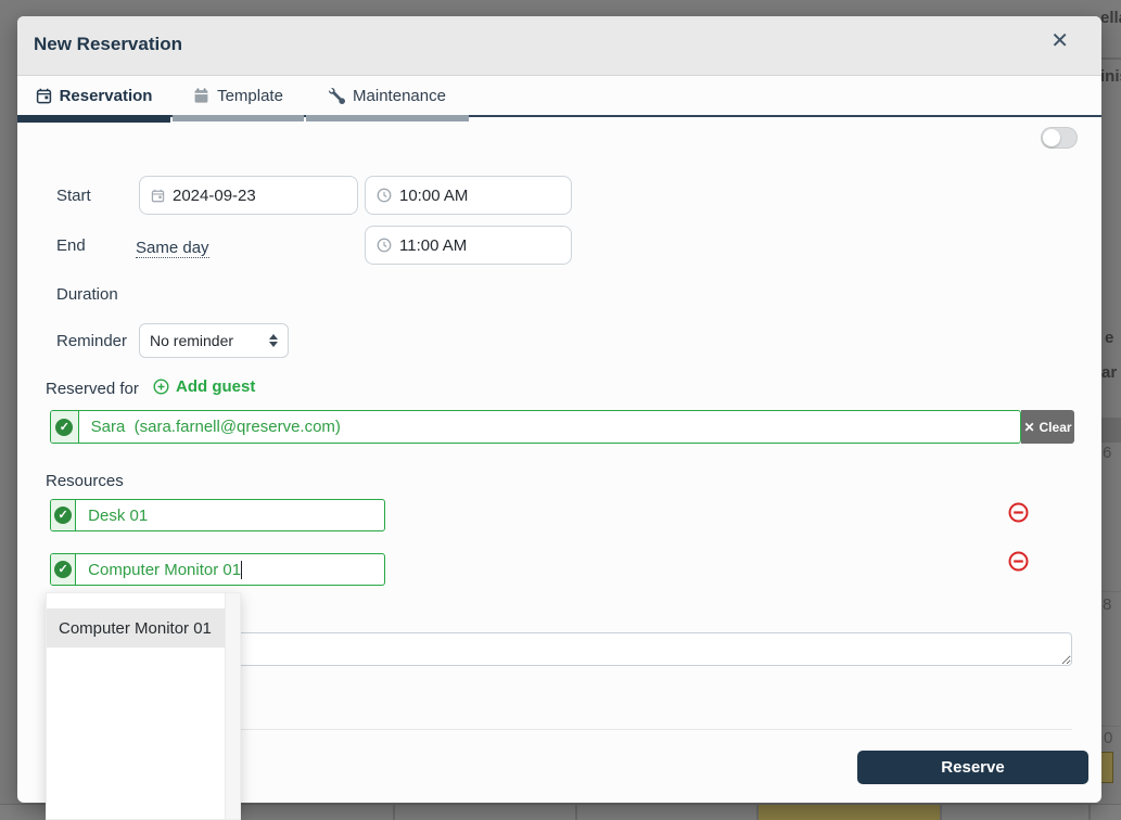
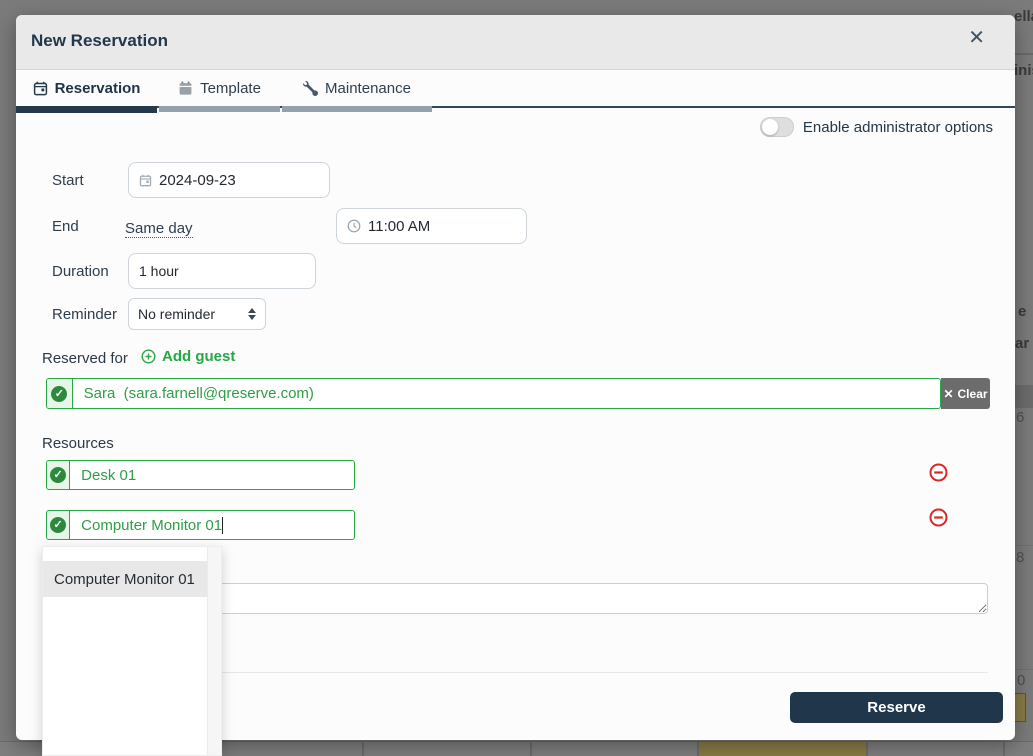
  ell
  ini
  e
  ar
  6
  8
  0
  New Reservation
  ✕
  Reservation
  Template
  Maintenance
+ Enable administrator options
  Start
  2024-09-23
- 10:00 AM
  End
  Same day
  11:00 AM
  Duration
+ 1 hour
  Reminder
  No reminder
  Reserved for
  Add guest
  ✓
  Sara (sara.farnell@qreserve.com)
  ✕
  Clear
  Resources
  ✓
  Desk 01
  ✓
  Computer Monitor 01
  Reserve
  Computer Monitor 01
